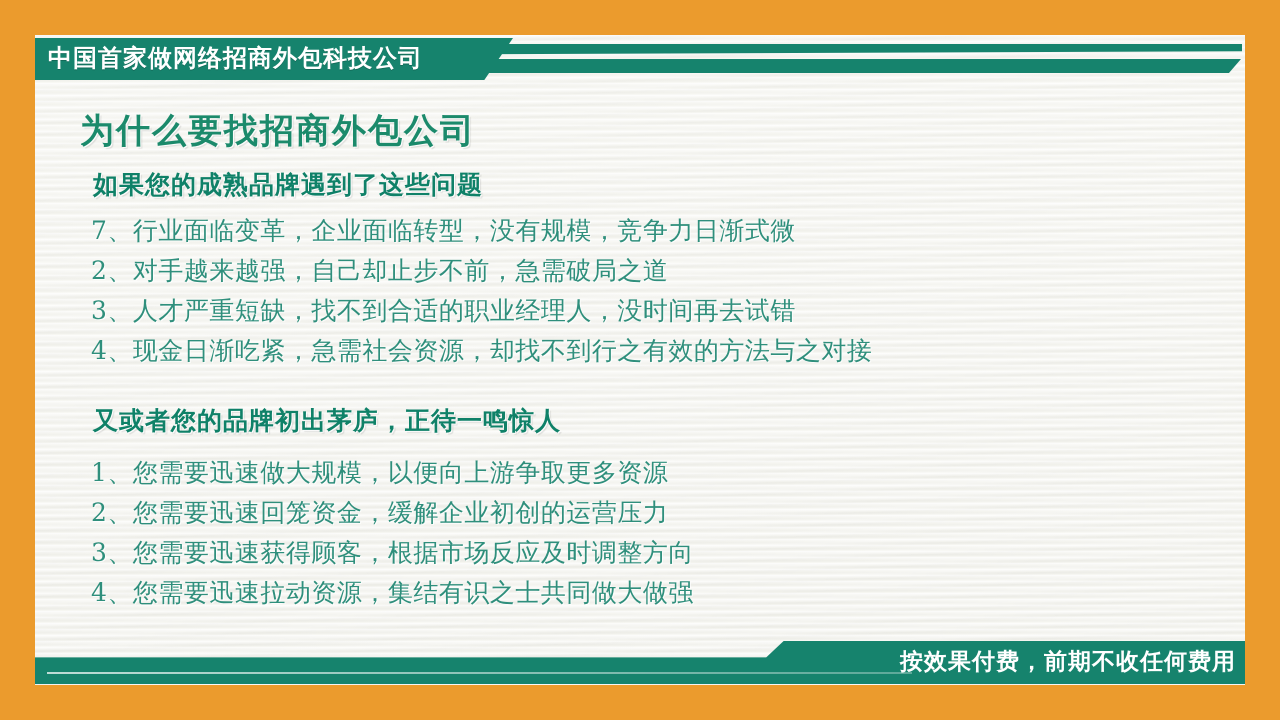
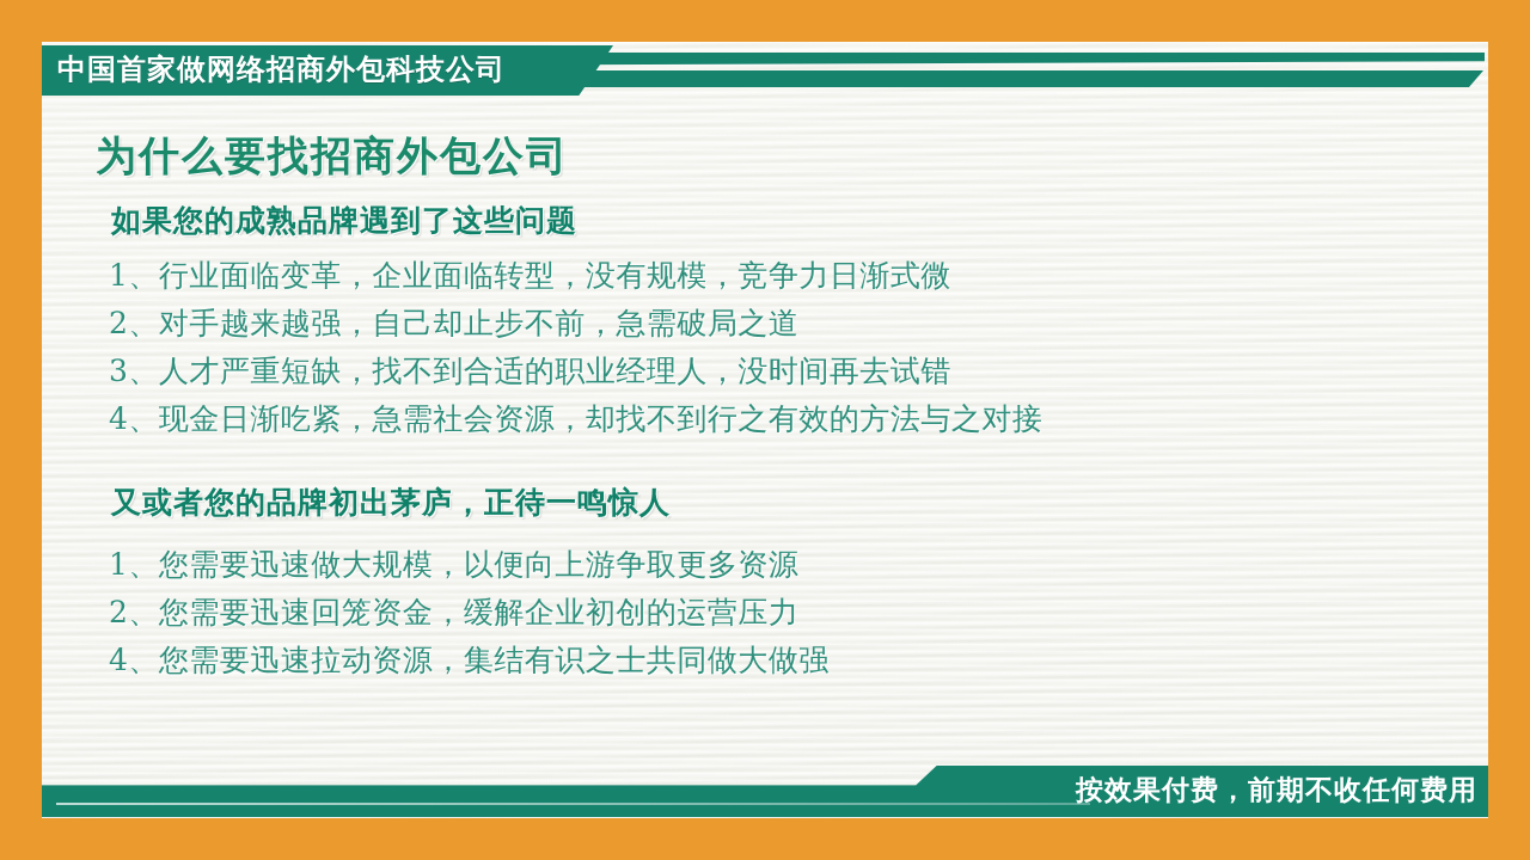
  中国首家做网络招商外包科技公司
  为什么要找招商外包公司
  如果您的成熟品牌遇到了这些问题
- 7、行业面临变革，企业面临转型，没有规模，竞争力日渐式微
+ 1、行业面临变革，企业面临转型，没有规模，竞争力日渐式微
  2、对手越来越强，自己却止步不前，急需破局之道
  3、人才严重短缺，找不到合适的职业经理人，没时间再去试错
  4、现金日渐吃紧，急需社会资源，却找不到行之有效的方法与之对接
  又或者您的品牌初出茅庐，正待一鸣惊人
  1、您需要迅速做大规模，以便向上游争取更多资源
  2、您需要迅速回笼资金，缓解企业初创的运营压力
- 3、您需要迅速获得顾客，根据市场反应及时调整方向
  4、您需要迅速拉动资源，集结有识之士共同做大做强
  按效果付费，前期不收任何费用
